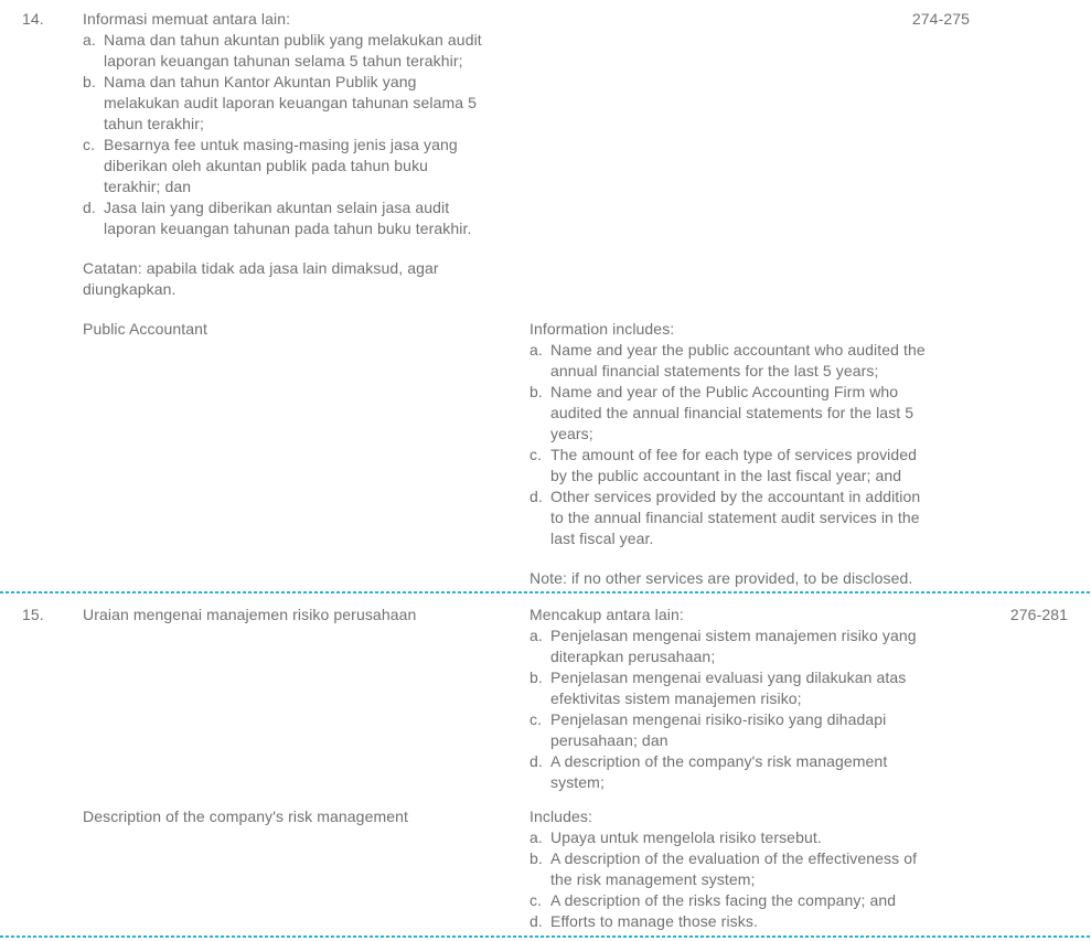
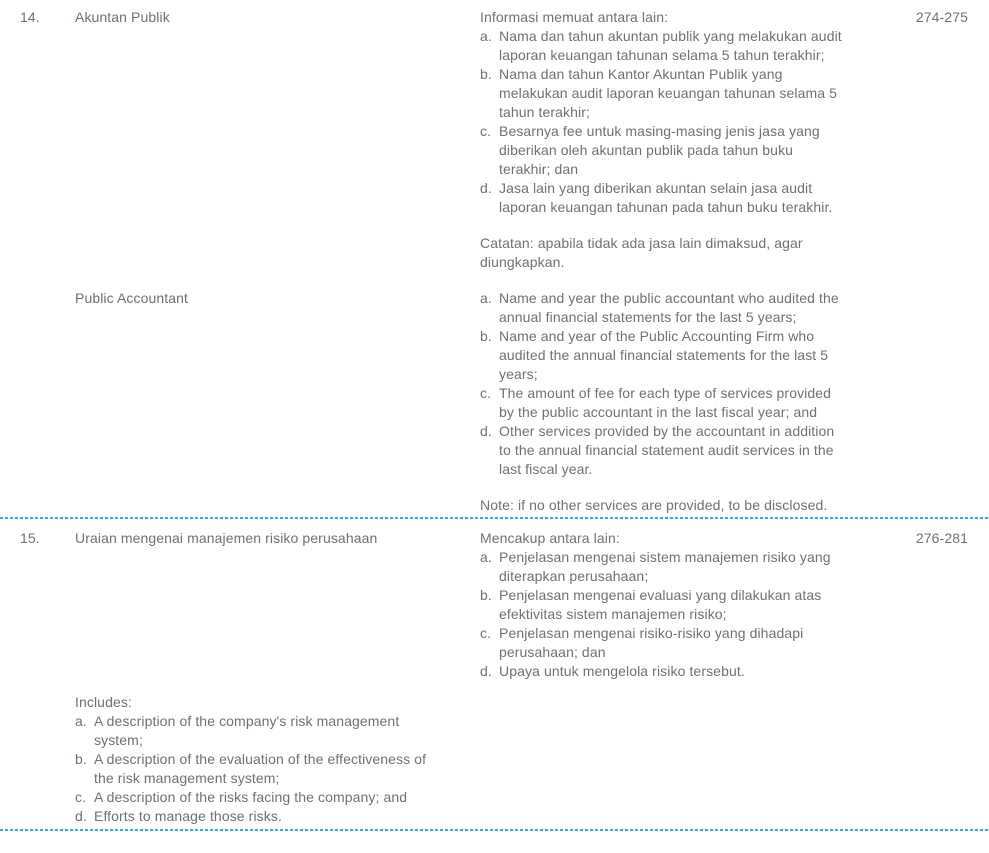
  14.
+ Akuntan Publik
  Informasi memuat antara lain:
  a.
  Nama dan tahun akuntan publik yang melakukan audit laporan keuangan tahunan selama 5 tahun terakhir;
  b.
  Nama dan tahun Kantor Akuntan Publik yang melakukan audit laporan keuangan tahunan selama 5 tahun terakhir;
  c.
  Besarnya fee untuk masing-masing jenis jasa yang diberikan oleh akuntan publik pada tahun buku terakhir; dan
  d.
  Jasa lain yang diberikan akuntan selain jasa audit laporan keuangan tahunan pada tahun buku terakhir.
  Catatan: apabila tidak ada jasa lain dimaksud, agar diungkapkan.
  274-275
  Public Accountant
- Information includes:
  a.
  Name and year the public accountant who audited the annual financial statements for the last 5 years;
  b.
  Name and year of the Public Accounting Firm who audited the annual financial statements for the last 5 years;
  c.
  The amount of fee for each type of services provided by the public accountant in the last fiscal year; and
  d.
  Other services provided by the accountant in addition to the annual financial statement audit services in the last fiscal year.
  Note: if no other services are provided, to be disclosed.
  15.
  Uraian mengenai manajemen risiko perusahaan
  Mencakup antara lain:
  a.
  Penjelasan mengenai sistem manajemen risiko yang diterapkan perusahaan;
  b.
  Penjelasan mengenai evaluasi yang dilakukan atas efektivitas sistem manajemen risiko;
  c.
  Penjelasan mengenai risiko-risiko yang dihadapi perusahaan; dan
  d.
- A description of the company's risk management system;
+ Upaya untuk mengelola risiko tersebut.
  276-281
- Description of the company's risk management
  Includes:
  a.
- Upaya untuk mengelola risiko tersebut.
+ A description of the company's risk management system;
  b.
  A description of the evaluation of the effectiveness of the risk management system;
  c.
  A description of the risks facing the company; and
  d.
  Efforts to manage those risks.
